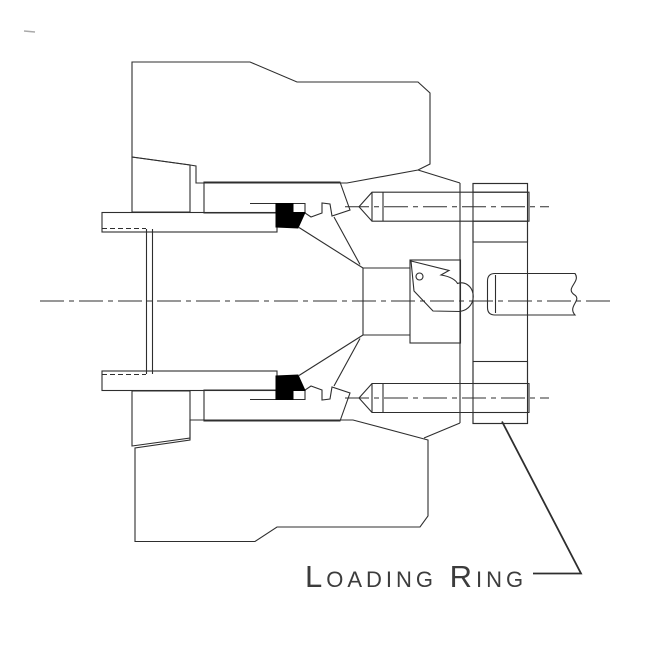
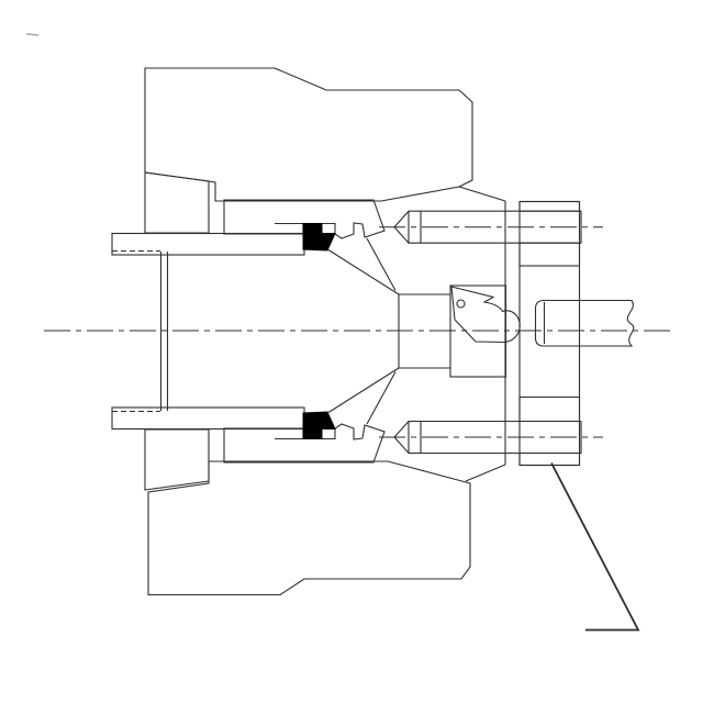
- Loading Ring
